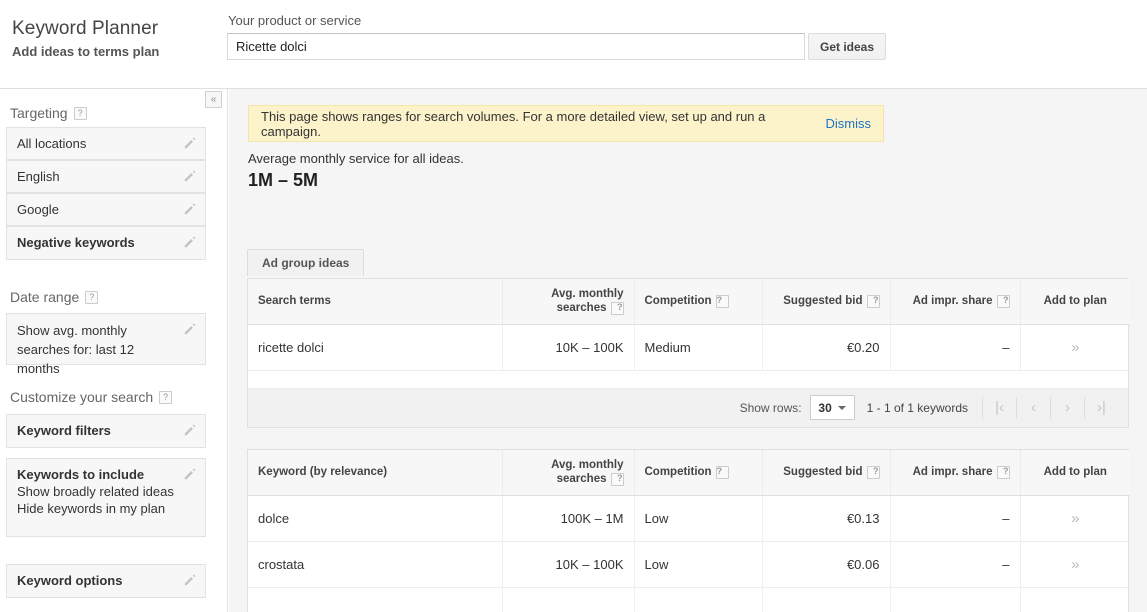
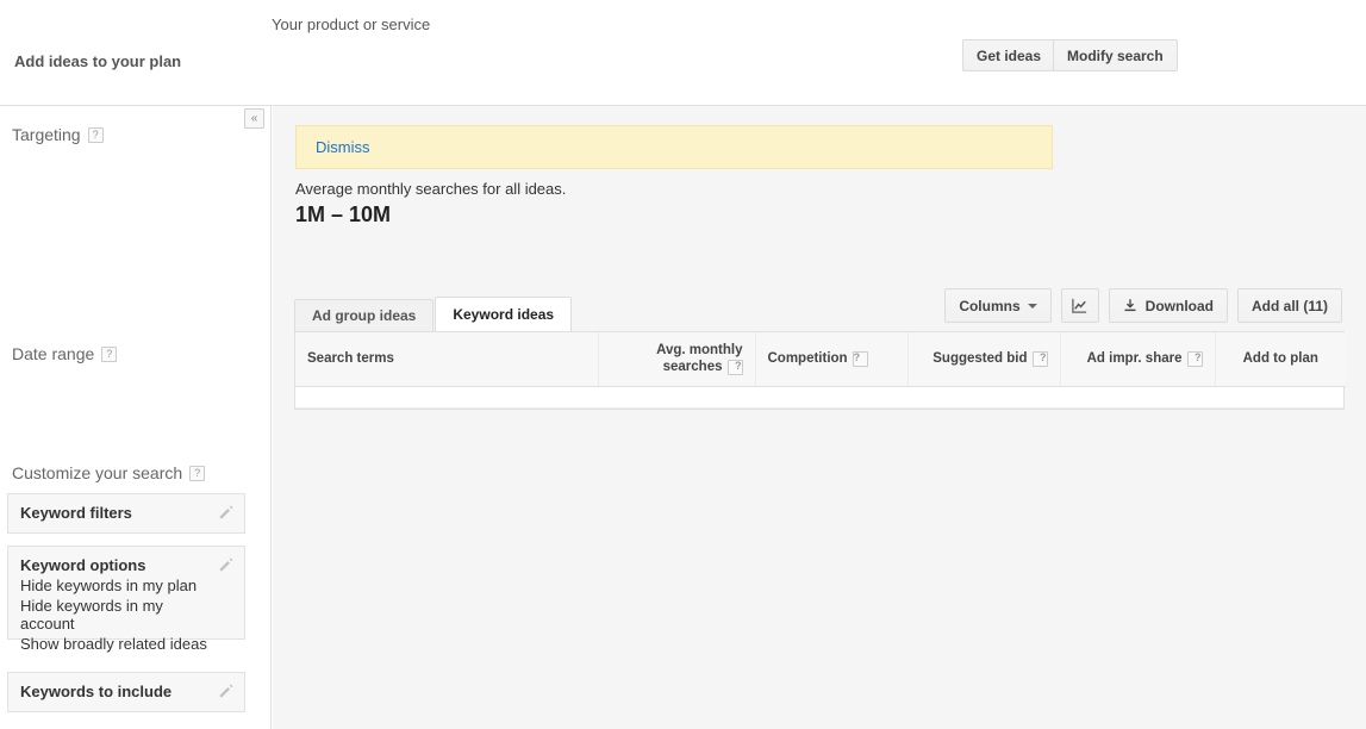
- Keyword Planner
- Add ideas to terms plan
+ Add ideas to your plan
  Your product or service
- Ricette dolci
  Get ideas
+ Modify search
  «
  Targeting
  ?
- All locations
- English
- Google
- Negative keywords
  Date range
  ?
- Show avg. monthly searches for: last 12 months
  Customize your search
  ?
  Keyword filters
- Keywords to include
+ Keyword options
- Show broadly related ideas
+ Hide keywords in my plan
+ Hide keywords in my account
- Hide keywords in my plan
+ Show broadly related ideas
- Keyword options
+ Keywords to include
- This page shows ranges for search volumes. For a more detailed view, set up and run a campaign.
  Dismiss
- Average monthly service for all ideas.
+ Average monthly searches for all ideas.
- 1M – 5M
+ 1M – 10M
  Ad group ideas
+ Keyword ideas
+ Columns
+ Download
+ Add all (11)
  Search terms	Avg. monthly searches ?	Competition ?	Suggested bid ?	Ad impr. share ?	Add to plan
- ricette dolci	10K – 100K	Medium	€0.20	–	»
- Show rows:
- 30
- 1 - 1 of 1 keywords
- |‹
- ‹
- ›
- ›|
- Keyword (by relevance)	Avg. monthly searches ?	Competition ?	Suggested bid ?	Ad impr. share ?	Add to plan
- dolce	100K – 1M	Low	€0.13	–	»
- crostata	10K – 100K	Low	€0.06	–	»
